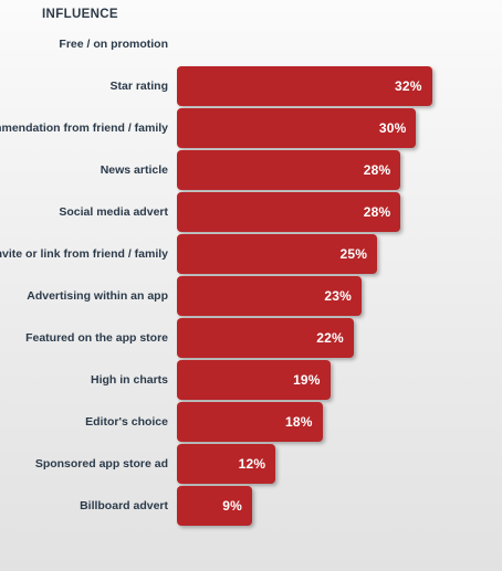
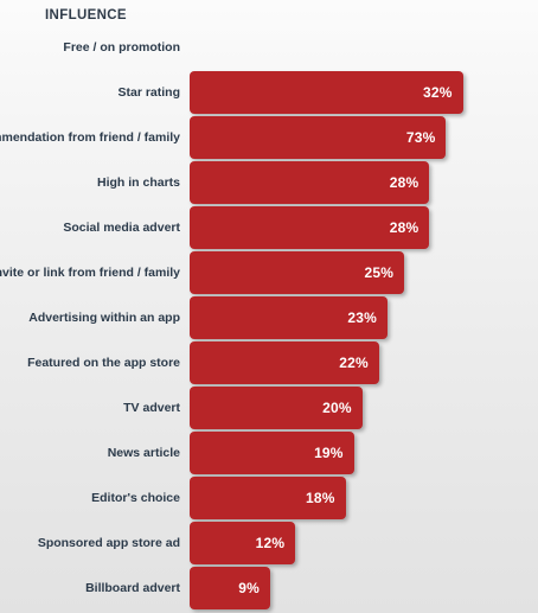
  INFLUENCE
  Free / on promotion
  Star rating
  32%
  mendation from friend / family
- 30%
+ 73%
- News article
+ High in charts
  28%
  Social media advert
  28%
  vite or link from friend / family
  25%
  Advertising within an app
  23%
  Featured on the app store
  22%
+ TV advert
+ 20%
- High in charts
+ News article
  19%
  Editor's choice
  18%
  Sponsored app store ad
  12%
  Billboard advert
  9%
